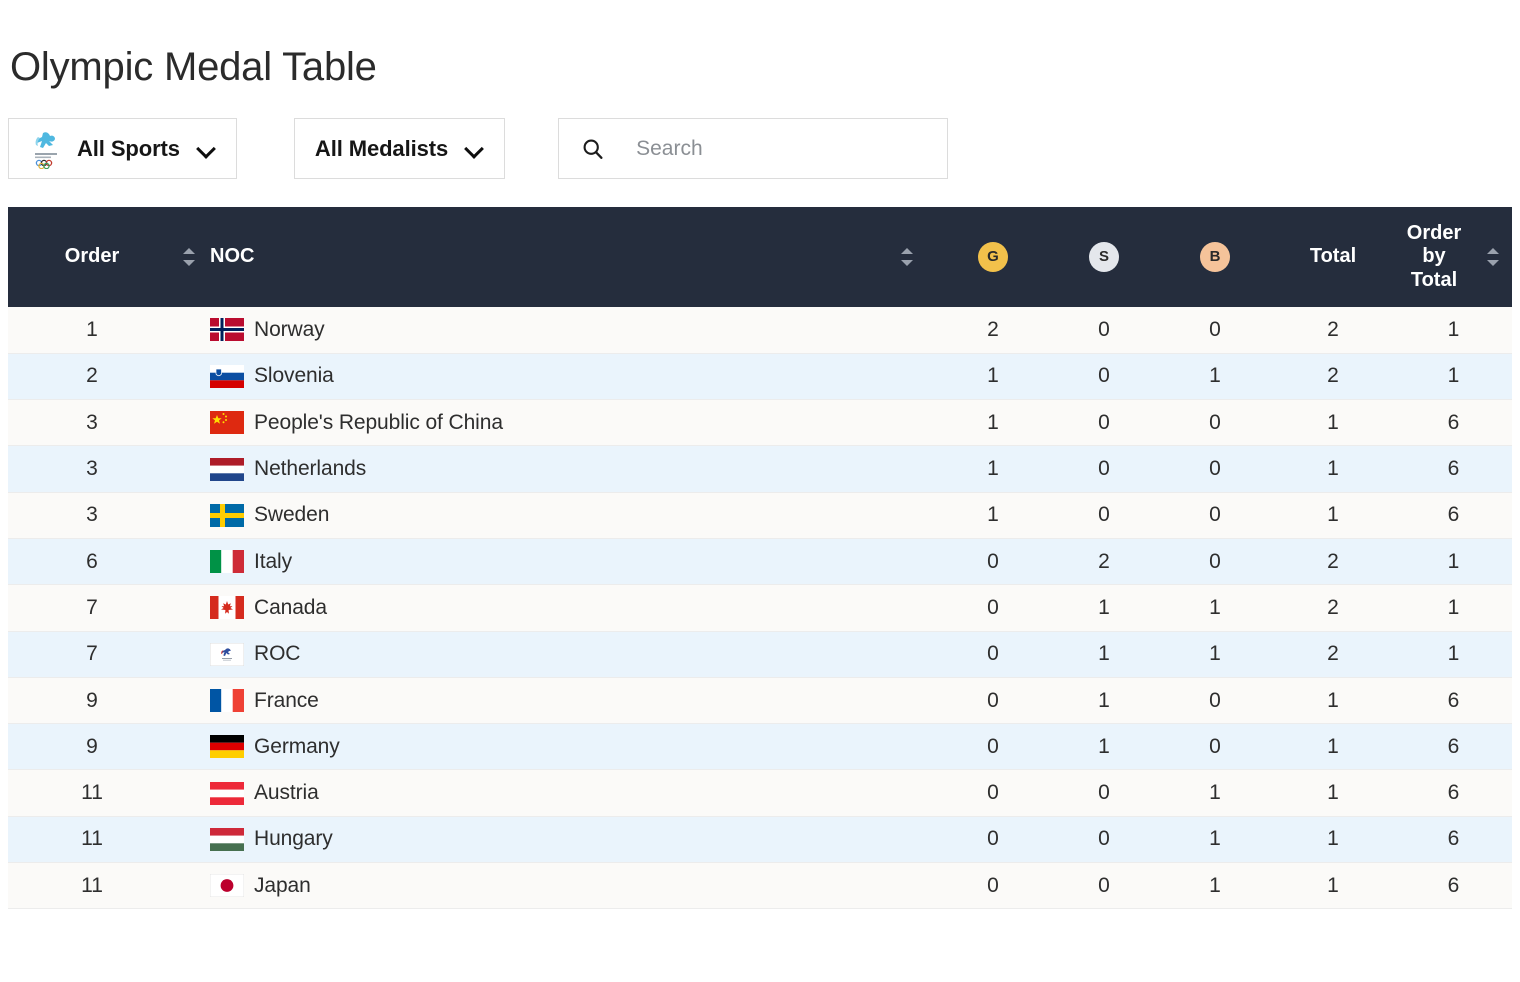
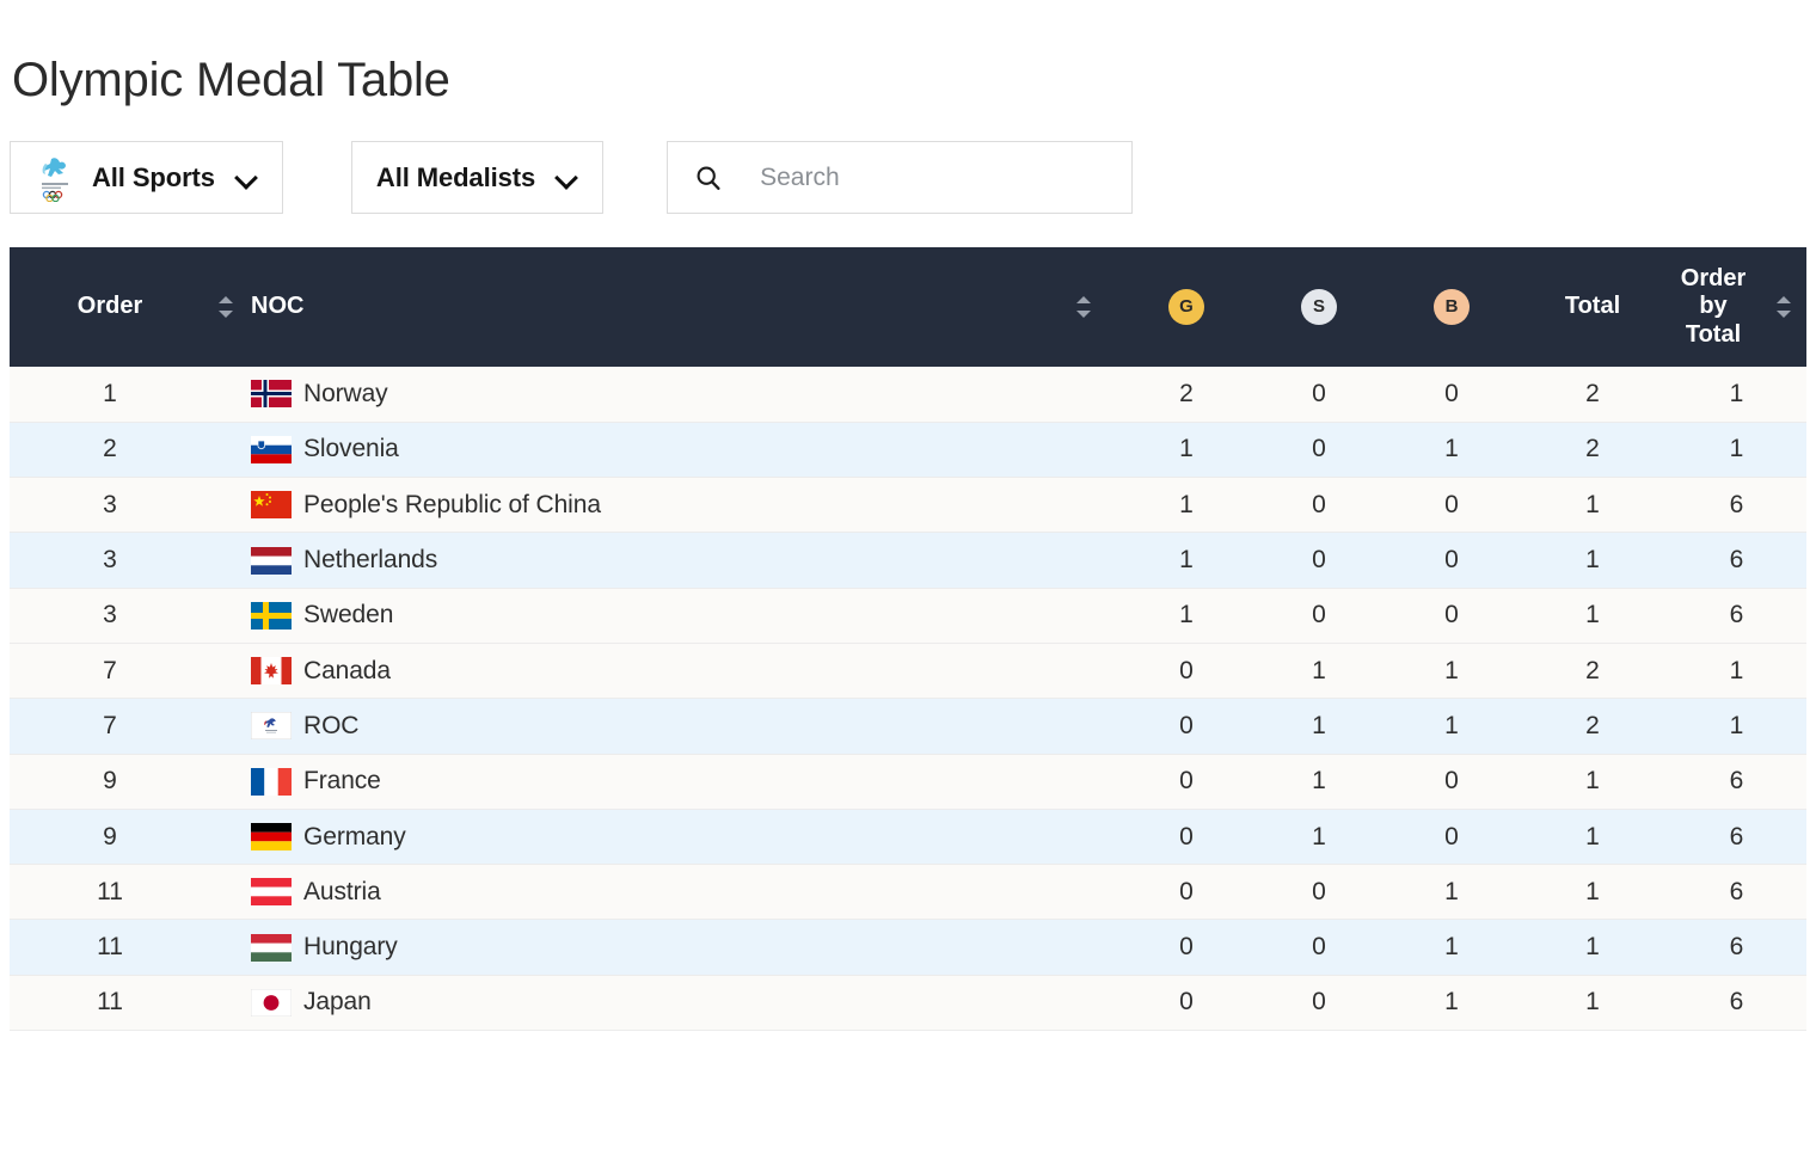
  Olympic Medal Table
  All Sports
  All Medalists
  Search
  Order		NOC		G	S	B	Total	Order by Total
  1		Norway	2	0	0	2	1
  2		Slovenia	1	0	1	2	1
  3		People's Republic of China	1	0	0	1	6
  3		Netherlands	1	0	0	1	6
  3		Sweden	1	0	0	1	6
- 6		Italy	0	2	0	2	1
  7		Canada	0	1	1	2	1
  7		ROC	0	1	1	2	1
  9		France	0	1	0	1	6
  9		Germany	0	1	0	1	6
  11		Austria	0	0	1	1	6
  11		Hungary	0	0	1	1	6
  11		Japan	0	0	1	1	6
